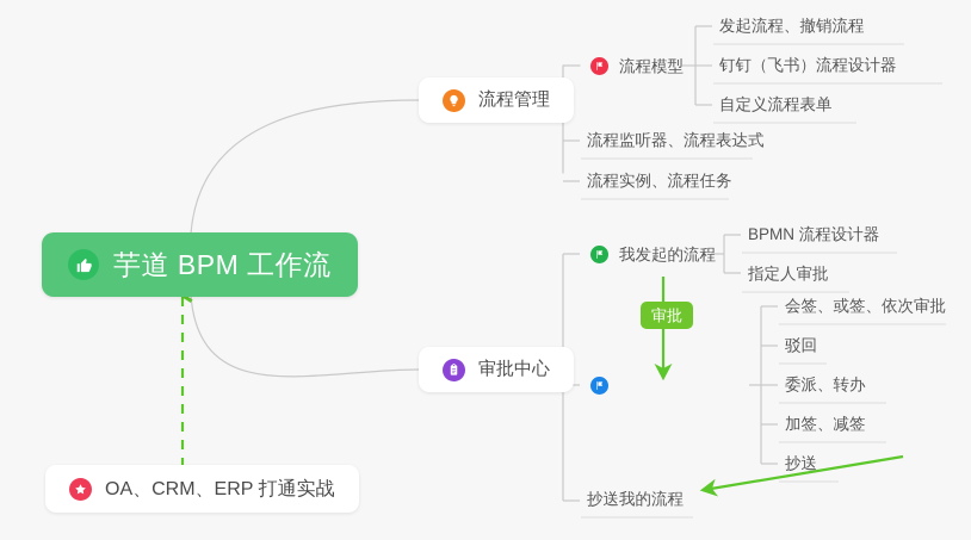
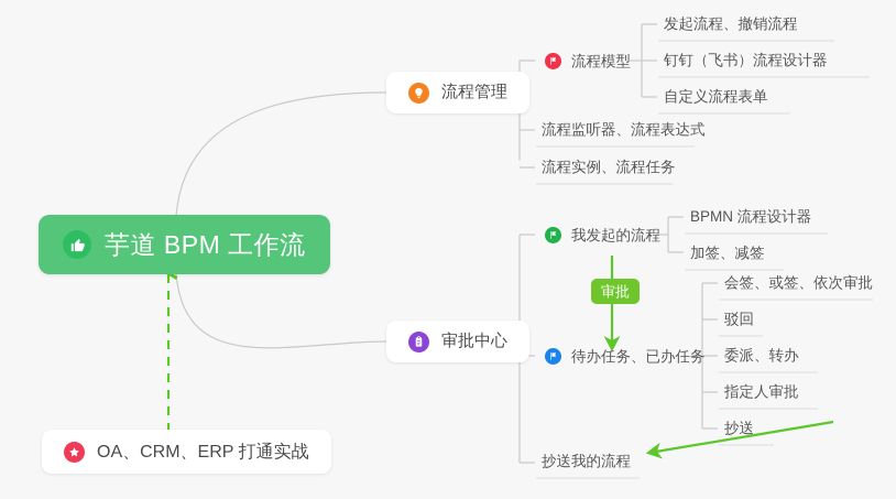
  芋道 BPM 工作流
  流程管理
  流程模型
  发起流程、撤销流程
  钉钉（飞书）流程设计器
  自定义流程表单
  流程监听器、流程表达式
  流程实例、流程任务
  审批中心
  我发起的流程
  BPMN 流程设计器
- 指定人审批
+ 加签、减签
+ 待办任务、已办任务
  会签、或签、依次审批
  驳回
  委派、转办
- 加签、减签
+ 指定人审批
  抄送
  抄送我的流程
  审批
  OA、CRM、ERP 打通实战
